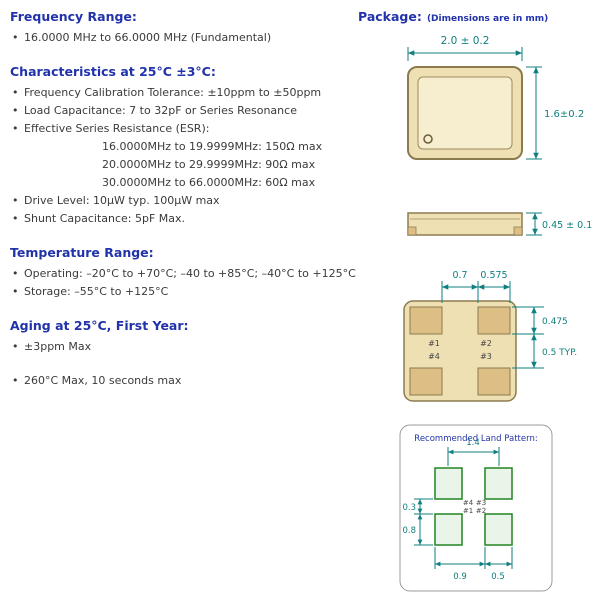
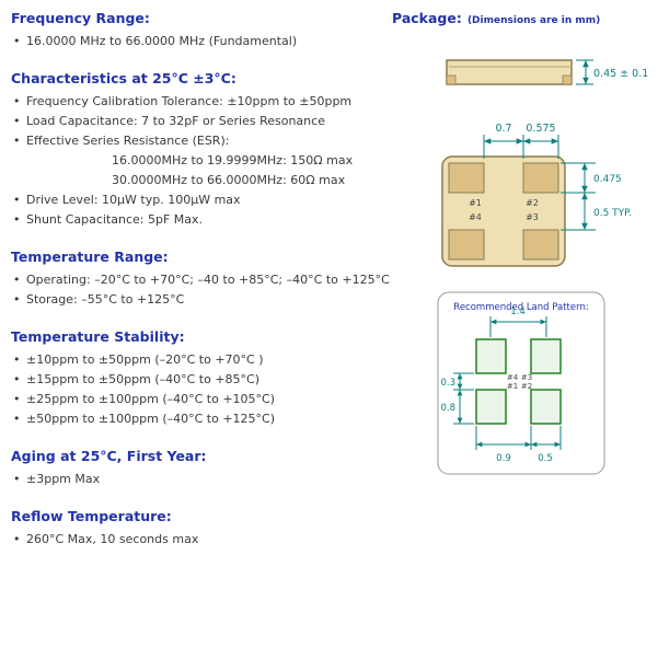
  Frequency Range:
  16.0000 MHz to 66.0000 MHz (Fundamental)
  Characteristics at 25°C ±3°C:
  Frequency Calibration Tolerance: ±10ppm to ±50ppm
  Load Capacitance: 7 to 32pF or Series Resonance
  Effective Series Resistance (ESR):
  16.0000MHz to 19.9999MHz: 150Ω max
- 20.0000MHz to 29.9999MHz: 90Ω max
  30.0000MHz to 66.0000MHz: 60Ω max
  Drive Level: 10µW typ. 100µW max
  Shunt Capacitance: 5pF Max.
  Temperature Range:
  Operating: –20°C to +70°C; –40 to +85°C; –40°C to +125°C
  Storage: –55°C to +125°C
+ Temperature Stability:
+ ±10ppm to ±50ppm (–20°C to +70°C )
+ ±15ppm to ±50ppm (–40°C to +85°C)
+ ±25ppm to ±100ppm (–40°C to +105°C)
+ ±50ppm to ±100ppm (–40°C to +125°C)
  Aging at 25°C, First Year:
  ±3ppm Max
+ Reflow Temperature:
  260°C Max, 10 seconds max
  Package: (Dimensions are in mm)
- 2.0 ± 0.2
- 1.6±0.2
  0.45 ± 0.1
  #1
  #2
  #4
  #3
  0.7
  0.575
  0.475
  0.5 TYP.
  Recommended Land Pattern:
  #4
  #3
  #1
  #2
  1.4
  0.3
  0.8
  0.9
  0.5
